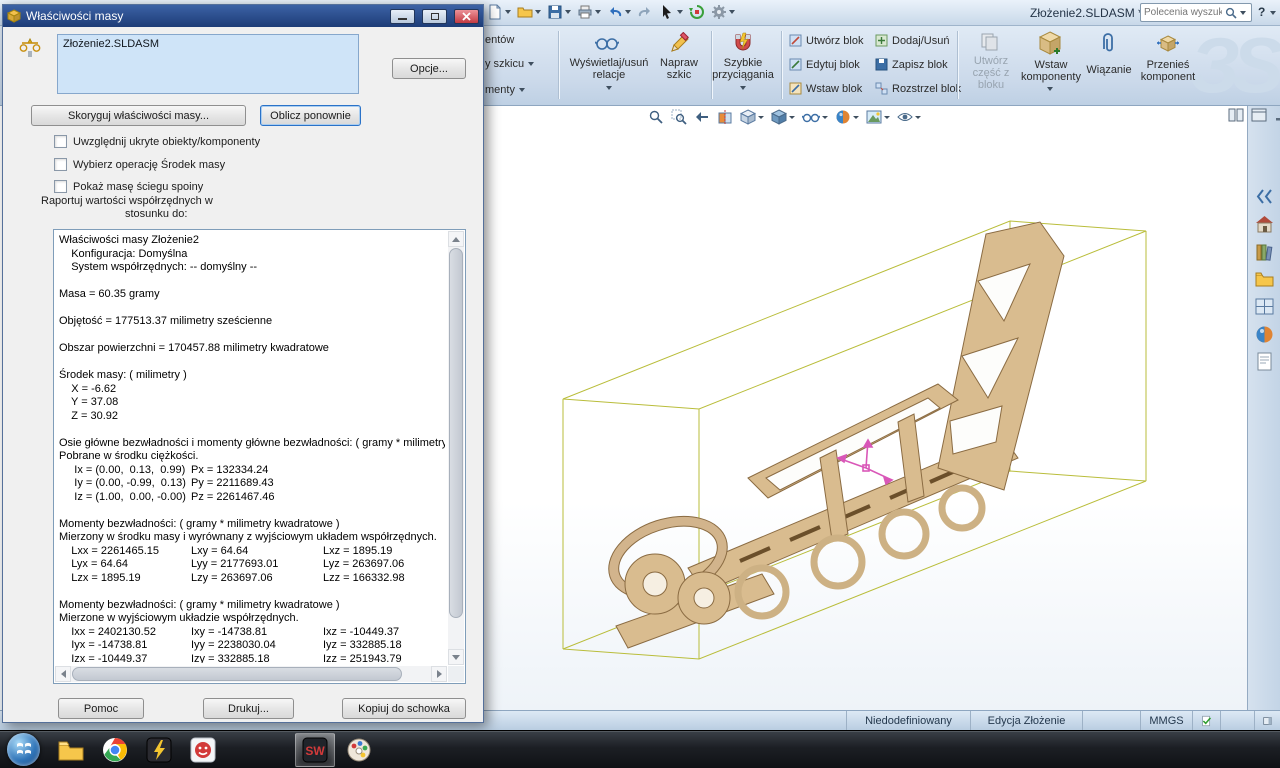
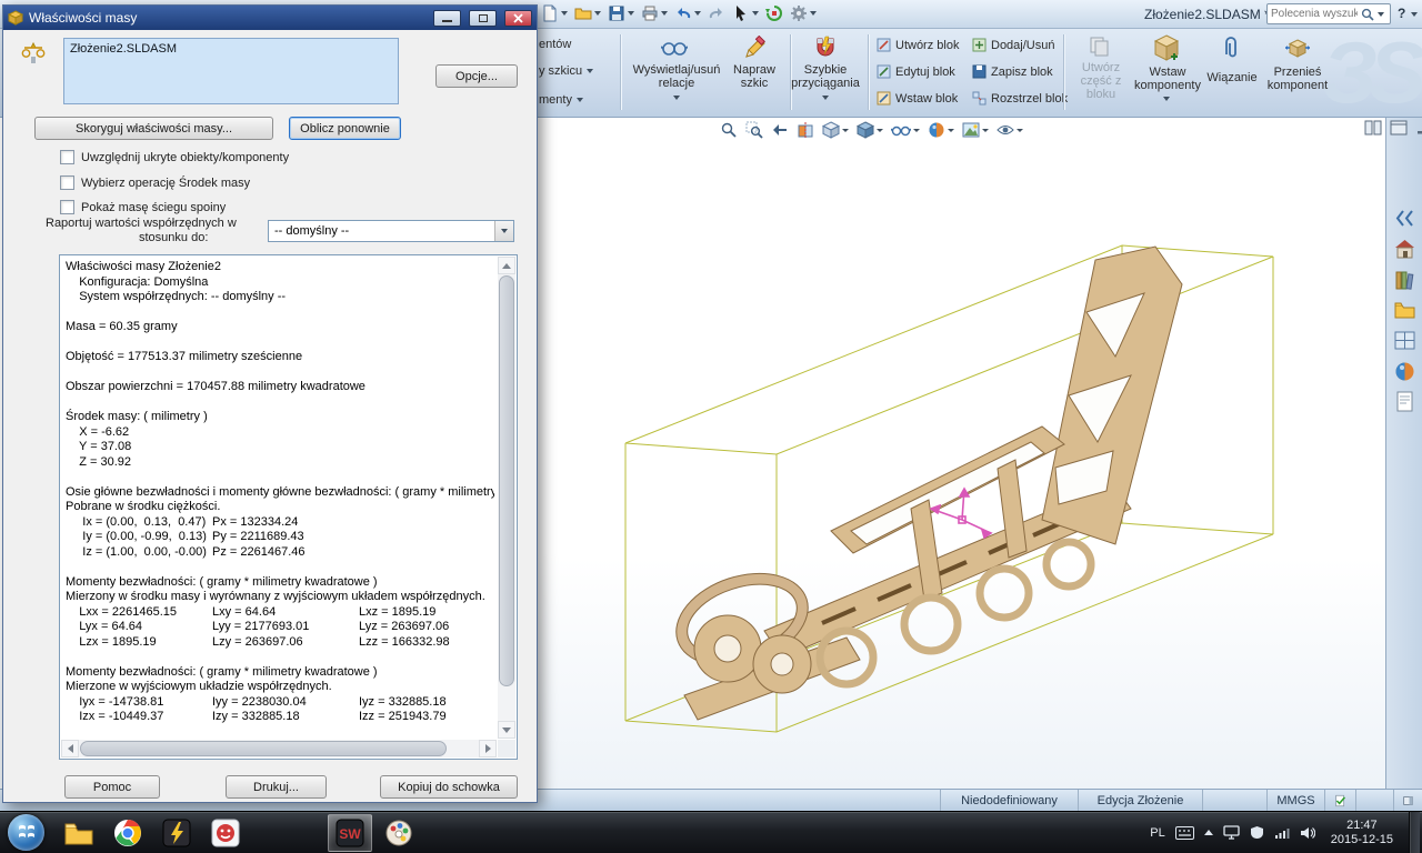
  Złożenie2.SLDASM
  Polecenia wyszuk
  ?
  ЗS
  entów
  y szkicu
  menty
  Wyświetlaj/usuń
  relacje
  Napraw
  szkic
  Szybkie
  przyciągania
  Utwórz blok
  Edytuj blok
  Wstaw blok
  Dodaj/Usuń
  Zapisz blok
  Rozstrzel blok
  Utwórz
  część z
  bloku
  Wstaw
  komponenty
  Wiązanie
  Przenieś
  komponent
  Niedodefiniowany
  Edycja Złożenie
  MMGS
  Właściwości masy
  Złożenie2.SLDASM
  Opcje...
  Skoryguj właściwości masy...
  Oblicz ponownie
  Uwzględnij ukryte obiekty/komponenty
  Wybierz operację Środek masy
  Pokaż masę ściegu spoiny
  Raportuj wartości współrzędnych w
  stosunku do:
+ -- domyślny --
  Właściwości masy Złożenie2
  Konfiguracja: Domyślna
  System współrzędnych: -- domyślny --
  Masa = 60.35 gramy
  Objętość = 177513.37 milimetry sześcienne
  Obszar powierzchni = 170457.88 milimetry kwadratowe
  Środek masy: ( milimetry )
  X = -6.62
  Y = 37.08
  Z = 30.92
  Osie główne bezwładności i momenty główne bezwładności: ( gramy * milimetry
  Pobrane w środku ciężkości.
- Ix = (0.00, 0.13, 0.99) Px = 132334.24
+ Ix = (0.00, 0.13, 0.47) Px = 132334.24
  Iy = (0.00, -0.99, 0.13) Py = 2211689.43
  Iz = (1.00, 0.00, -0.00) Pz = 2261467.46
  Momenty bezwładności: ( gramy * milimetry kwadratowe )
  Mierzony w środku masy i wyrównany z wyjściowym układem współrzędnych.
  Lxx = 2261465.15 Lxy = 64.64 Lxz = 1895.19
  Lyx = 64.64 Lyy = 2177693.01 Lyz = 263697.06
  Lzx = 1895.19 Lzy = 263697.06 Lzz = 166332.98
  Momenty bezwładności: ( gramy * milimetry kwadratowe )
  Mierzone w wyjściowym układzie współrzędnych.
- Ixx = 2402130.52 Ixy = -14738.81 Ixz = -10449.37
  Iyx = -14738.81 Iyy = 2238030.04 Iyz = 332885.18
  Izx = -10449.37 Izy = 332885.18 Izz = 251943.79
  Pomoc
  Drukuj...
  Kopiuj do schowka
  SW
+ PL
+ 21:47
+ 2015-12-15
